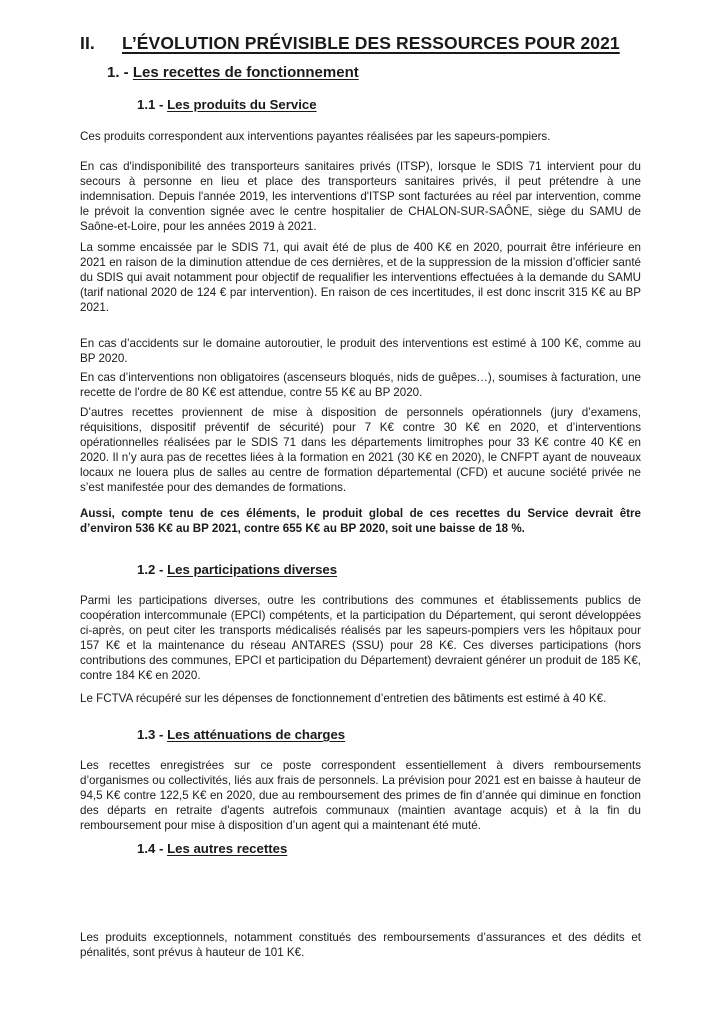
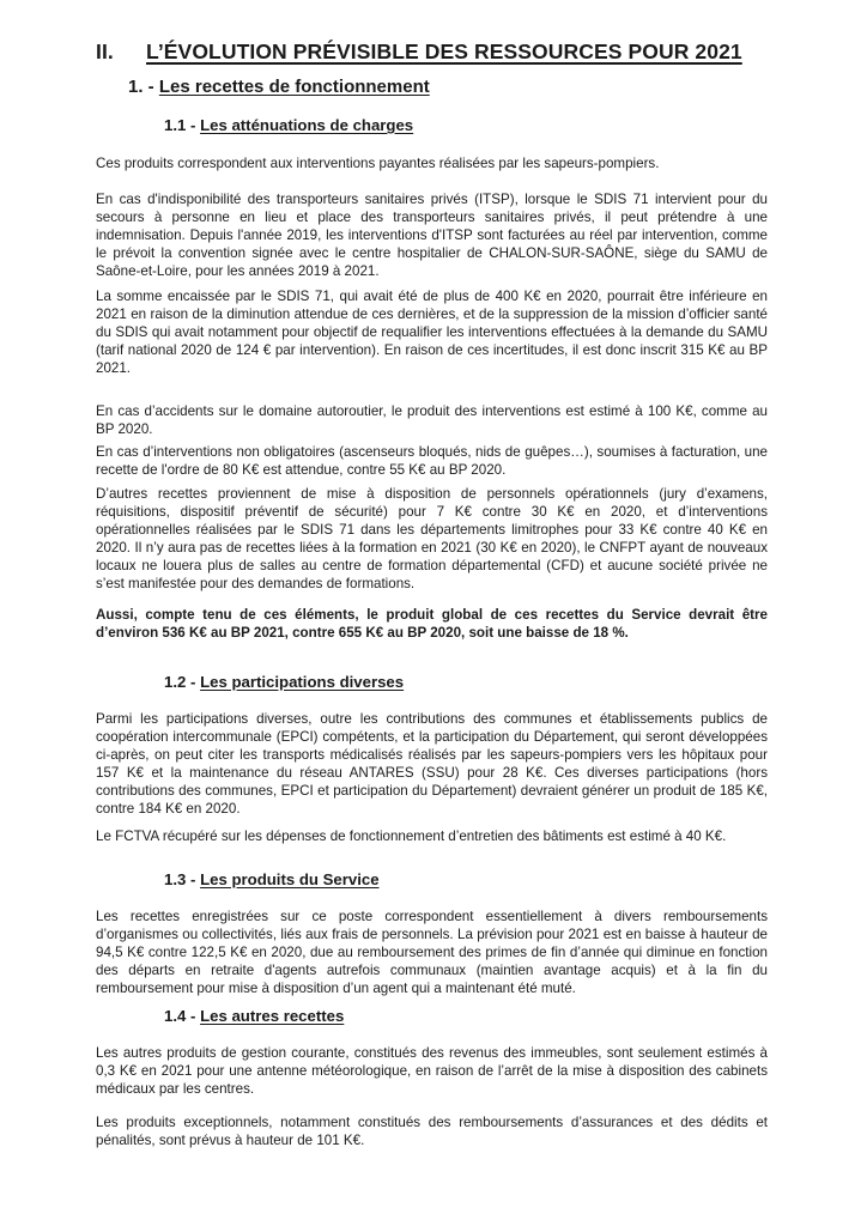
  II. L’ÉVOLUTION PRÉVISIBLE DES RESSOURCES POUR 2021
  1. - Les recettes de fonctionnement
- 1.1 - Les produits du Service
+ 1.1 - Les atténuations de charges
  Ces produits correspondent aux interventions payantes réalisées par les sapeurs-pompiers.
  En cas d'indisponibilité des transporteurs sanitaires privés (ITSP), lorsque le SDIS 71 intervient pour du secours à personne en lieu et place des transporteurs sanitaires privés, il peut prétendre à une indemnisation. Depuis l'année 2019, les interventions d'ITSP sont facturées au réel par intervention, comme le prévoit la convention signée avec le centre hospitalier de CHALON-SUR-SAÔNE, siège du SAMU de Saône-et-Loire, pour les années 2019 à 2021.
  La somme encaissée par le SDIS 71, qui avait été de plus de 400 K€ en 2020, pourrait être inférieure en 2021 en raison de la diminution attendue de ces dernières, et de la suppression de la mission d’officier santé du SDIS qui avait notamment pour objectif de requalifier les interventions effectuées à la demande du SAMU (tarif national 2020 de 124 € par intervention). En raison de ces incertitudes, il est donc inscrit 315 K€ au BP 2021.
  En cas d’accidents sur le domaine autoroutier, le produit des interventions est estimé à 100 K€, comme au BP 2020.
  En cas d’interventions non obligatoires (ascenseurs bloqués, nids de guêpes…), soumises à facturation, une recette de l'ordre de 80 K€ est attendue, contre 55 K€ au BP 2020.
  D’autres recettes proviennent de mise à disposition de personnels opérationnels (jury d’examens, réquisitions, dispositif préventif de sécurité) pour 7 K€ contre 30 K€ en 2020, et d’interventions opérationnelles réalisées par le SDIS 71 dans les départements limitrophes pour 33 K€ contre 40 K€ en 2020. Il n’y aura pas de recettes liées à la formation en 2021 (30 K€ en 2020), le CNFPT ayant de nouveaux locaux ne louera plus de salles au centre de formation départemental (CFD) et aucune société privée ne s’est manifestée pour des demandes de formations.
  Aussi, compte tenu de ces éléments, le produit global de ces recettes du Service devrait être d’environ 536 K€ au BP 2021, contre 655 K€ au BP 2020, soit une baisse de 18 %.
  1.2 - Les participations diverses
  Parmi les participations diverses, outre les contributions des communes et établissements publics de coopération intercommunale (EPCI) compétents, et la participation du Département, qui seront développées ci-après, on peut citer les transports médicalisés réalisés par les sapeurs-pompiers vers les hôpitaux pour 157 K€ et la maintenance du réseau ANTARES (SSU) pour 28 K€. Ces diverses participations (hors contributions des communes, EPCI et participation du Département) devraient générer un produit de 185 K€, contre 184 K€ en 2020.
  Le FCTVA récupéré sur les dépenses de fonctionnement d’entretien des bâtiments est estimé à 40 K€.
- 1.3 - Les atténuations de charges
+ 1.3 - Les produits du Service
  Les recettes enregistrées sur ce poste correspondent essentiellement à divers remboursements d’organismes ou collectivités, liés aux frais de personnels. La prévision pour 2021 est en baisse à hauteur de 94,5 K€ contre 122,5 K€ en 2020, due au remboursement des primes de fin d’année qui diminue en fonction des départs en retraite d'agents autrefois communaux (maintien avantage acquis) et à la fin du remboursement pour mise à disposition d’un agent qui a maintenant été muté.
  1.4 - Les autres recettes
+ Les autres produits de gestion courante, constitués des revenus des immeubles, sont seulement estimés à 0,3 K€ en 2021 pour une antenne météorologique, en raison de l’arrêt de la mise à disposition des cabinets médicaux par les centres.
  Les produits exceptionnels, notamment constitués des remboursements d’assurances et des dédits et pénalités, sont prévus à hauteur de 101 K€.
